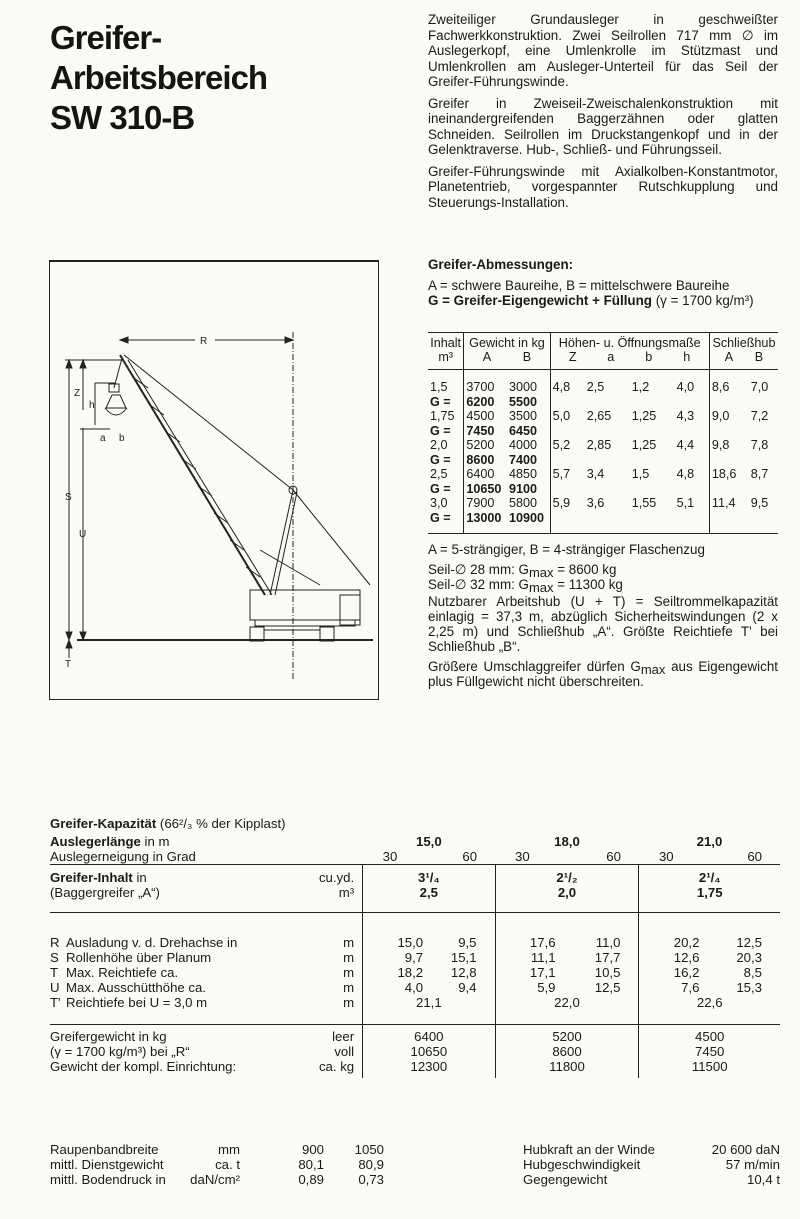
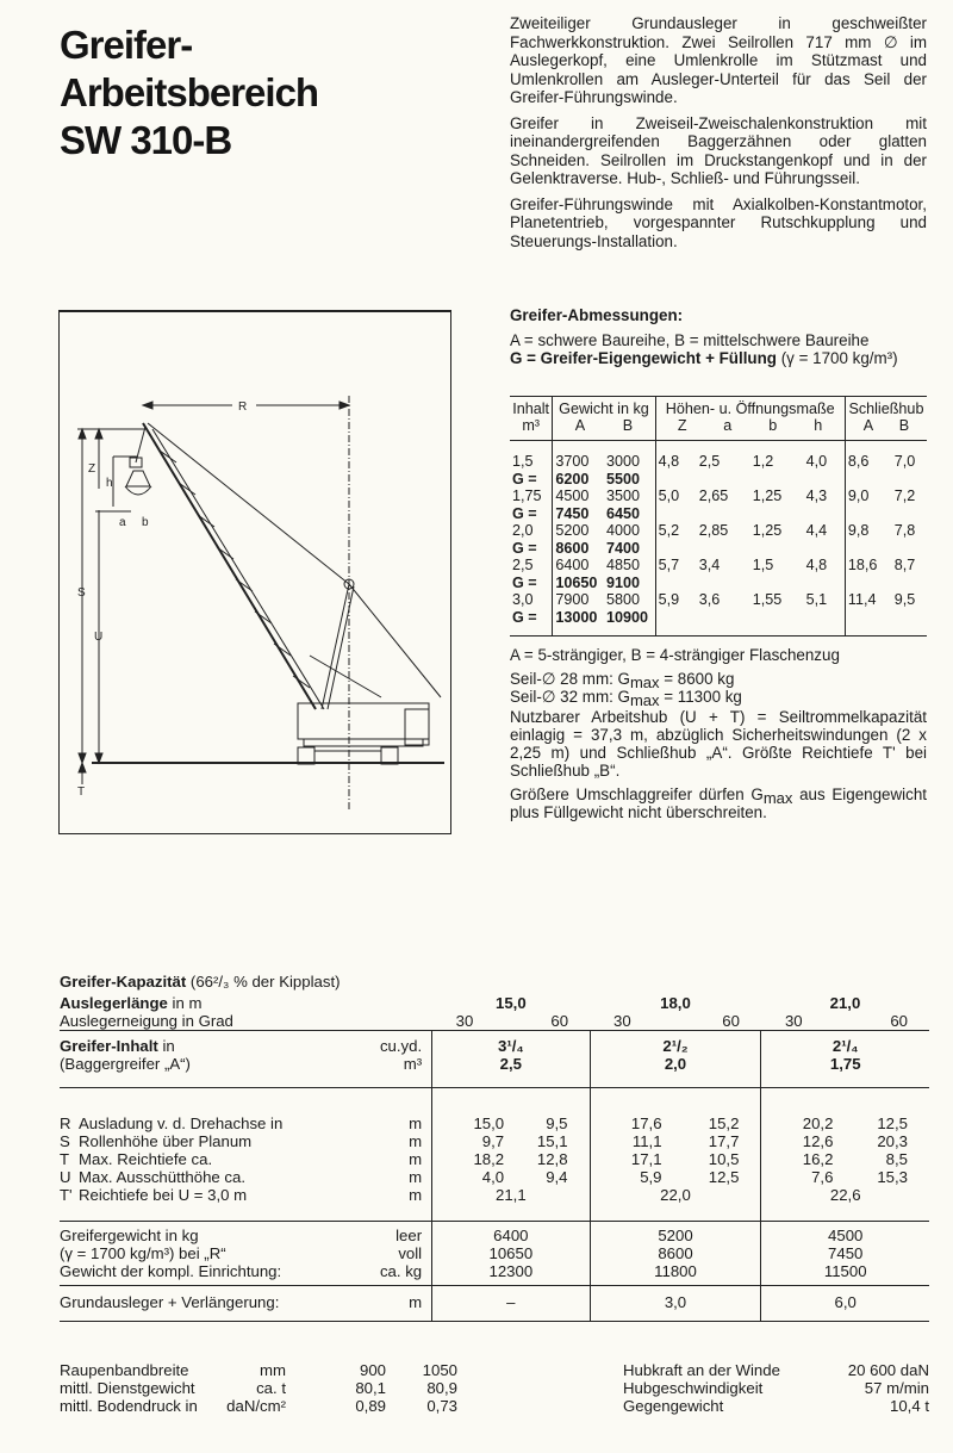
  Greifer-
  Arbeitsbereich
  SW 310-B
  Zweiteiliger Grundausleger in geschweißter Fachwerkkonstruktion. Zwei Seilrollen 717 mm ∅ im Auslegerkopf, eine Umlenkrolle im Stützmast und Umlenkrollen am Ausleger-Unterteil für das Seil der Greifer-Führungswinde.
  Greifer in Zweiseil-Zweischalenkonstruktion mit ineinandergreifenden Baggerzähnen oder glatten Schneiden. Seilrollen im Druckstangenkopf und in der Gelenktraverse. Hub-, Schließ- und Führungsseil.
  Greifer-Führungswinde mit Axialkolben-Konstantmotor, Planetentrieb, vorgespannter Rutschkupplung und Steuerungs-Installation.
  R
  Z
  h
  a
  b
  S
  U
  T
  Greifer-Abmessungen:
  A = schwere Baureihe, B = mittelschwere Baureihe
  G = Greifer-Eigengewicht + Füllung (γ = 1700 kg/m³)
  Inhaltm³	Gewicht in kgA B	Höhen- u. ÖffnungsmaßeZ a b h	SchließhubA B
  1,5	3700	3000	4,8	2,5	1,2	4,0	8,6	7,0
  G =	6200	5500
  1,75	4500	3500	5,0	2,65	1,25	4,3	9,0	7,2
  G =	7450	6450
  2,0	5200	4000	5,2	2,85	1,25	4,4	9,8	7,8
  G =	8600	7400
  2,5	6400	4850	5,7	3,4	1,5	4,8	18,6	8,7
  G =	10650	9100
  3,0	7900	5800	5,9	3,6	1,55	5,1	11,4	9,5
  G =	13000	10900
  A = 5-strängiger, B = 4-strängiger Flaschenzug
  Seil-∅ 28 mm: Gmax = 8600 kg
  Seil-∅ 32 mm: Gmax = 11300 kg
  Nutzbarer Arbeitshub (U + T) = Seiltrommelkapazität einlagig = 37,3 m, abzüglich Sicherheitswindungen (2 x 2,25 m) und Schließhub „A“. Größte Reichtiefe T' bei Schließhub „B“.
  Größere Umschlaggreifer dürfen Gmax aus Eigengewicht plus Füllgewicht nicht überschreiten.
  Greifer-Kapazität (66²/₃ % der Kipplast)
  Auslegerlänge in mAuslegerneigung in Grad		15,030 60	18,030 60	21,030 60
  Greifer-Inhalt in(Baggergreifer „A“)	cu.yd.m³	3¹/₄2,5	2¹/₂2,0	2¹/₄1,75
- R Ausladung v. d. Drehachse inS Rollenhöhe über PlanumT Max. Reichtiefe ca.U Max. Ausschütthöhe ca.T' Reichtiefe bei U = 3,0 m	mmmmm	15,0 9,59,7 15,118,2 12,84,0 9,421,1	17,6 11,011,1 17,717,1 10,55,9 12,522,0	20,2 12,512,6 20,316,2 8,57,6 15,322,6
+ R Ausladung v. d. Drehachse inS Rollenhöhe über PlanumT Max. Reichtiefe ca.U Max. Ausschütthöhe ca.T' Reichtiefe bei U = 3,0 m	mmmmm	15,0 9,59,7 15,118,2 12,84,0 9,421,1	17,6 15,211,1 17,717,1 10,55,9 12,522,0	20,2 12,512,6 20,316,2 8,57,6 15,322,6
  Greifergewicht in kg(γ = 1700 kg/m³) bei „R“Gewicht der kompl. Einrichtung:	leervollca. kg	64001065012300	5200860011800	4500745011500
+ Grundausleger + Verlängerung:	m	–	3,0	6,0
  Raupenbandbreite
  mittl. Dienstgewicht
  mittl. Bodendruck in
  mm
  ca. t
  daN/cm²
  900
  80,1
  0,89
  1050
  80,9
  0,73
  Hubkraft an der Winde
  Hubgeschwindigkeit
  Gegengewicht
  20 600 daN
  57 m/min
  10,4 t
